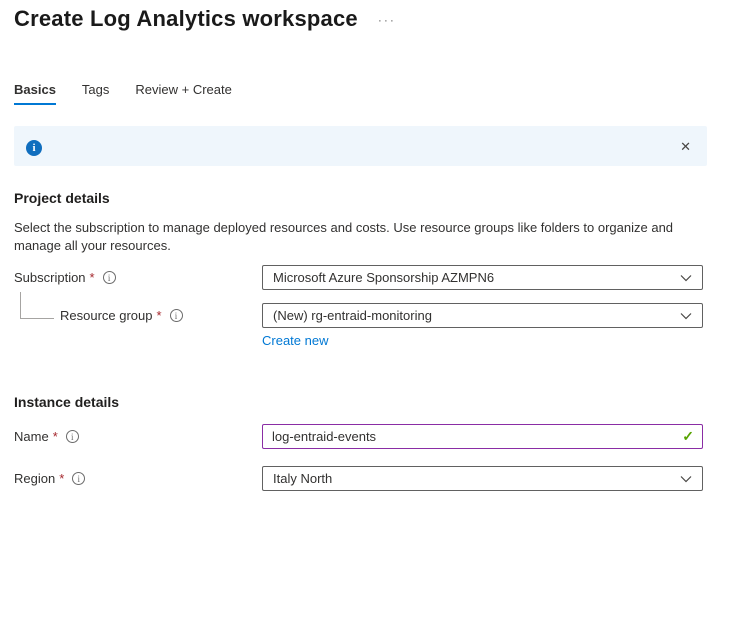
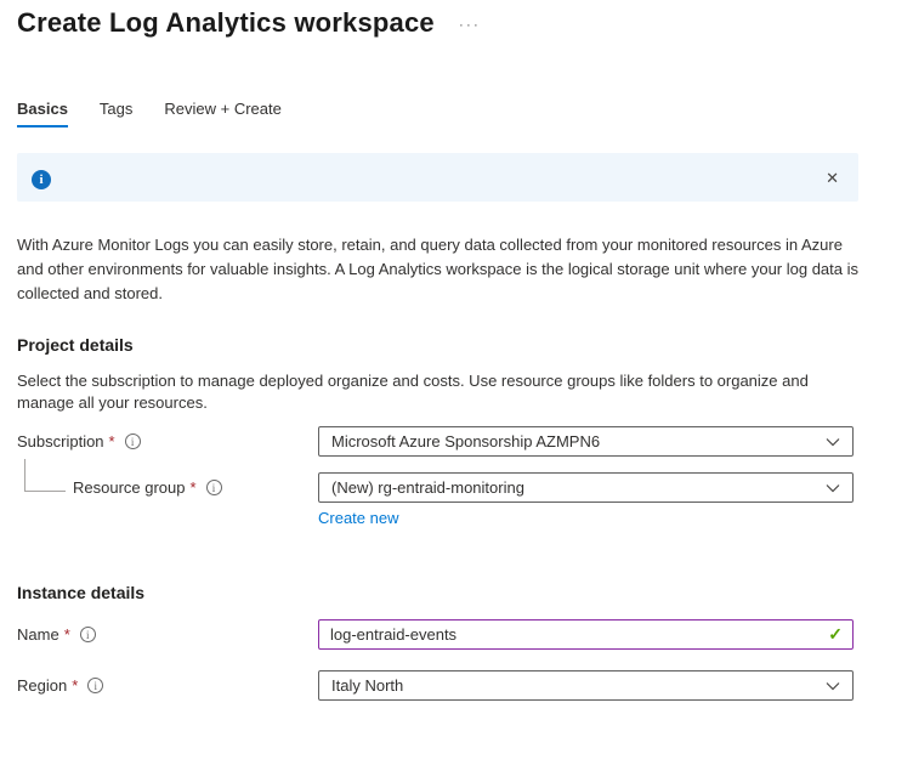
  Create Log Analytics workspace
  ···
  Basics
  Tags
  Review + Create
  i
  ✕
+ With Azure Monitor Logs you can easily store, retain, and query data collected from your monitored resources in Azure and other environments for valuable insights. A Log Analytics workspace is the logical storage unit where your log data is collected and stored.
  Project details
- Select the subscription to manage deployed resources and costs. Use resource groups like folders to organize and manage all your resources.
+ Select the subscription to manage deployed organize and costs. Use resource groups like folders to organize and manage all your resources.
  Subscription
  *
  i
  Microsoft Azure Sponsorship AZMPN6
  Resource group
  *
  i
  (New) rg-entraid-monitoring
  Create new
  Instance details
  Name
  *
  i
  log-entraid-events
  ✓
  Region
  *
  i
  Italy North
